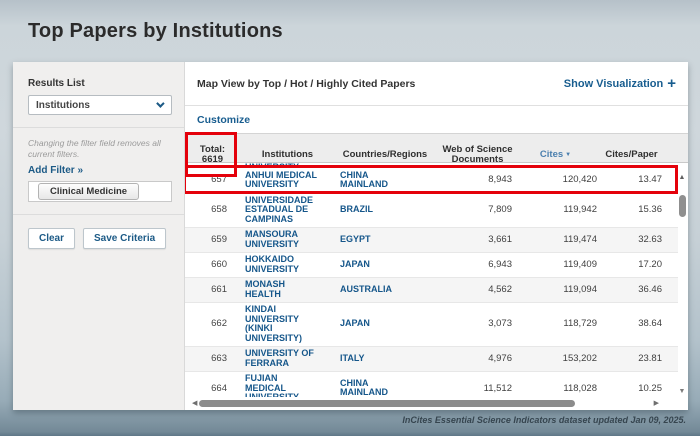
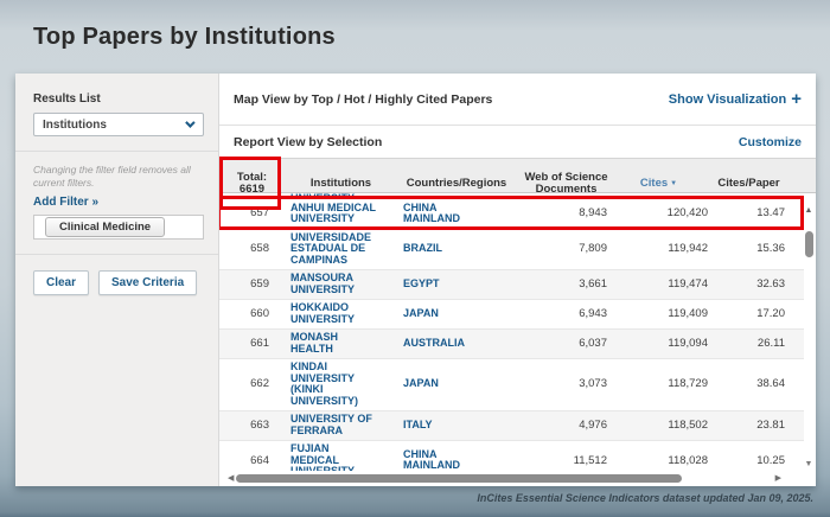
  Top Papers by Institutions
  Results List
  Institutions
  Changing the filter field removes all current filters.
  Add Filter »
  Clinical Medicine
  Clear
  Save Criteria
  Map View by Top / Hot / Highly Cited Papers
  Show Visualization
  +
+ Report View by Selection
  Customize
  Total:
  6619
  Institutions
  Countries/Regions
  Web of Science
  Documents
  Cites
  Cites/Paper
  UNIVERSITY
  657
  ANHUI MEDICAL
  UNIVERSITY
  CHINA
  MAINLAND
  8,943
  120,420
  13.47
  658
  UNIVERSIDADE
  ESTADUAL DE
  CAMPINAS
  BRAZIL
  7,809
  119,942
  15.36
  659
  MANSOURA
  UNIVERSITY
  EGYPT
  3,661
  119,474
  32.63
  660
  HOKKAIDO
  UNIVERSITY
  JAPAN
  6,943
  119,409
  17.20
  661
  MONASH
  HEALTH
  AUSTRALIA
- 4,562
+ 6,037
  119,094
- 36.46
+ 26.11
  662
  KINDAI
  UNIVERSITY
  (KINKI
  UNIVERSITY)
  JAPAN
  3,073
  118,729
  38.64
  663
  UNIVERSITY OF
  FERRARA
  ITALY
  4,976
- 153,202
+ 118,502
  23.81
  664
  FUJIAN
  MEDICAL
  CHINA
  MAINLAND
  11,512
  118,028
  10.25
  InCites Essential Science Indicators dataset updated Jan 09, 2025.
